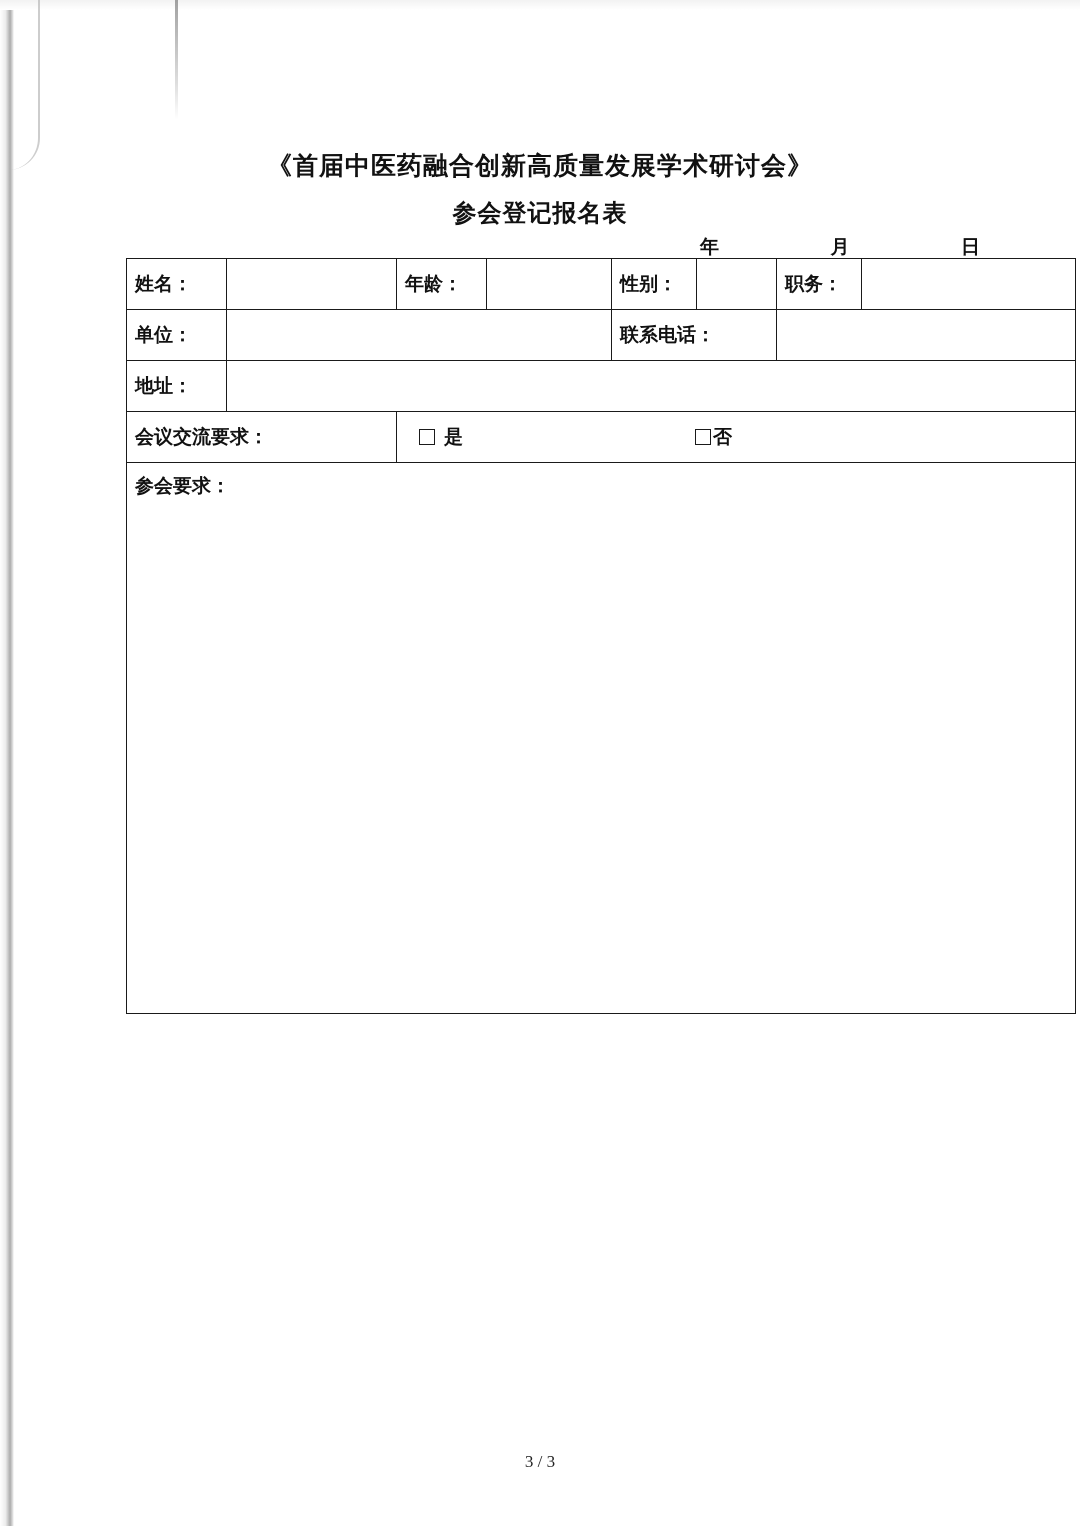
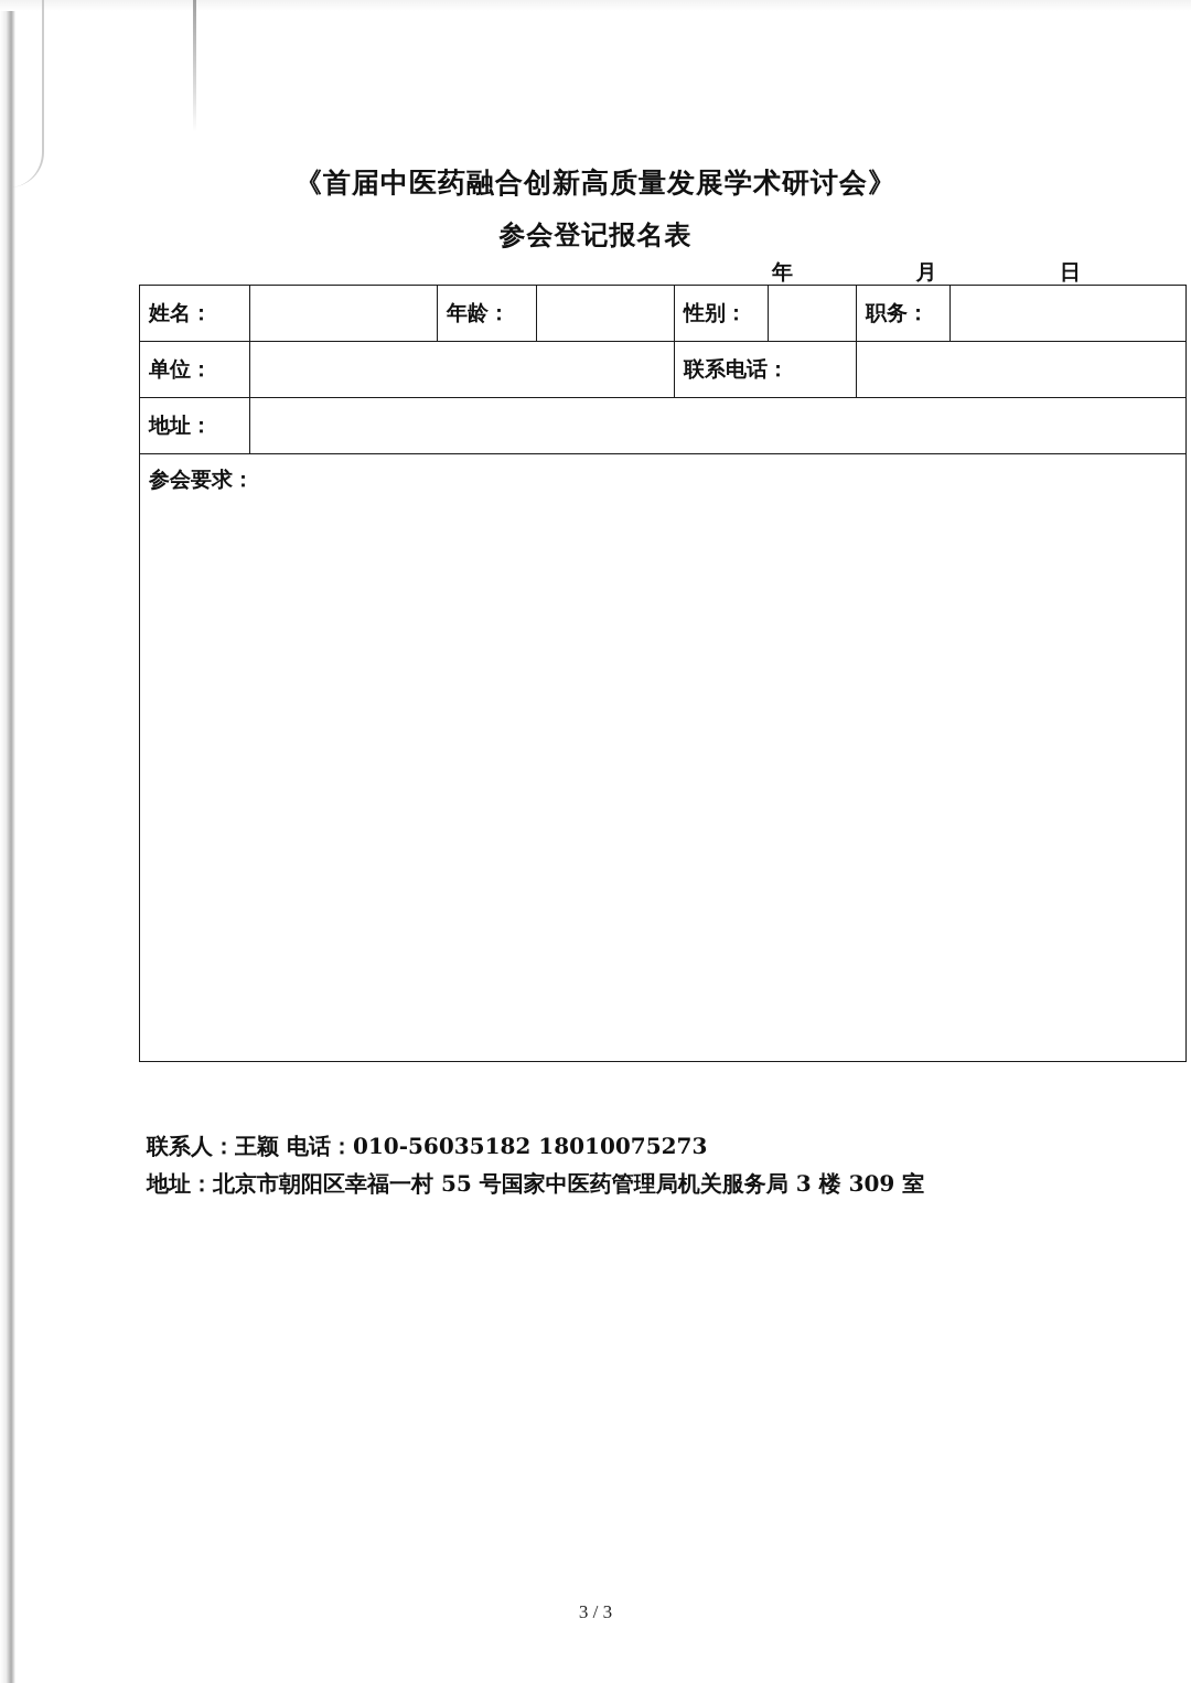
  《首届中医药融合创新高质量发展学术研讨会》
  参会登记报名表
  年
  月
  日
  姓名：		年龄：		性别：		职务：
  单位：		联系电话：
  地址：
- 会议交流要求：	是 否
  参会要求：
+ 联系人：王颖 电话：010-56035182 18010075273
+ 地址：北京市朝阳区幸福一村 55 号国家中医药管理局机关服务局 3 楼 309 室
  3 / 3
